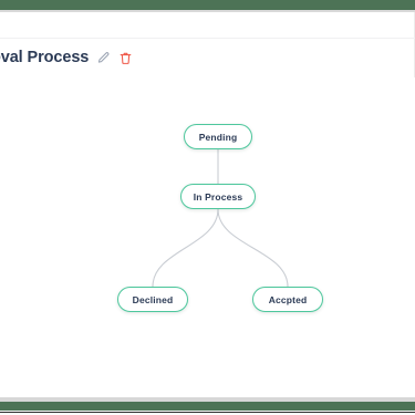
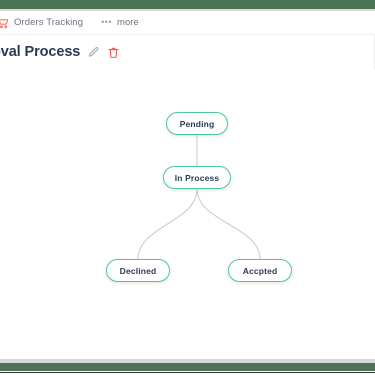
+ Orders Tracking
+ •••
+ more
  val Process
  Pending
  In Process
  Declined
  Accpted
